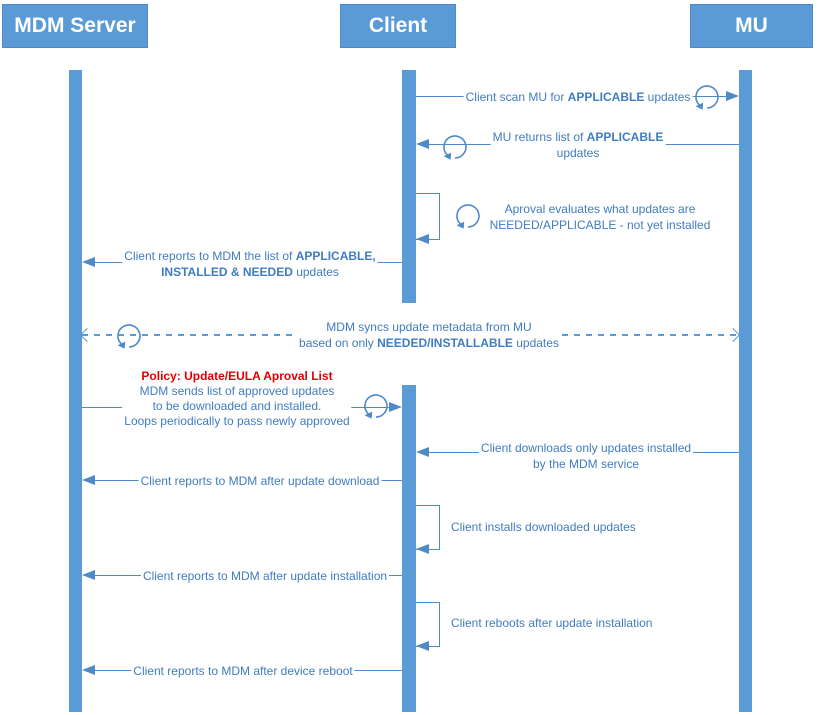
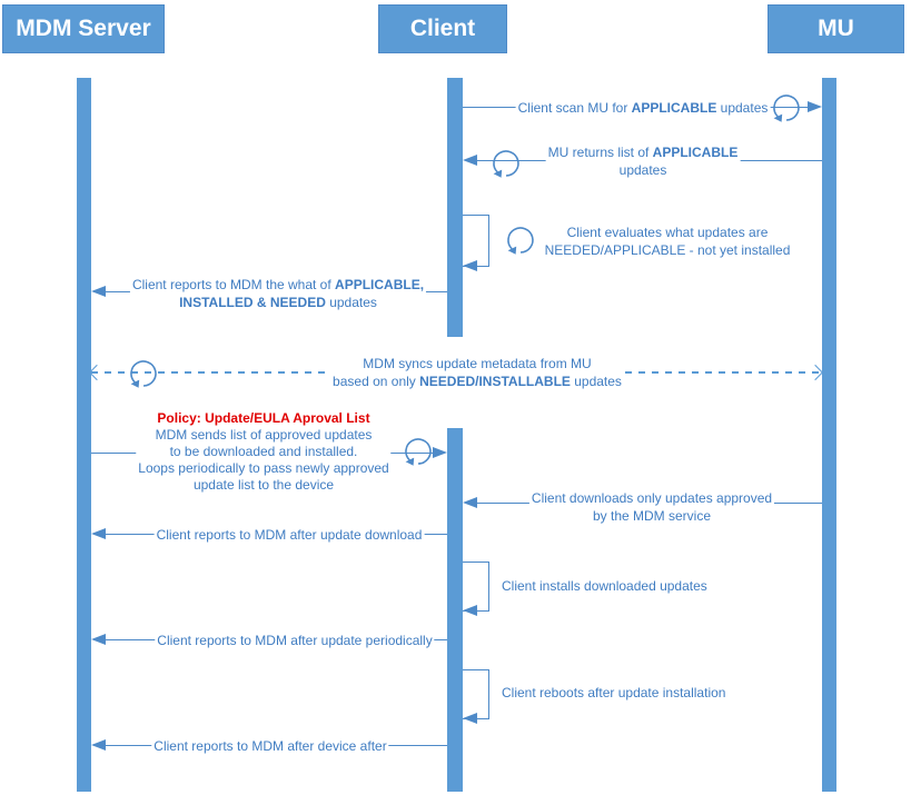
  MDM Server
  Client
  MU
  Client scan MU for APPLICABLE updates
  MU returns list of APPLICABLE
  updates
- Aproval evaluates what updates are
+ Client evaluates what updates are
  NEEDED/APPLICABLE - not yet installed
- Client reports to MDM the list of APPLICABLE,
+ Client reports to MDM the what of APPLICABLE,
  INSTALLED & NEEDED updates
  MDM syncs update metadata from MU
  based on only NEEDED/INSTALLABLE updates
  Policy: Update/EULA Aproval List
  MDM sends list of approved updates
  to be downloaded and installed.
  Loops periodically to pass newly approved
+ update list to the device
- Client downloads only updates installed
+ Client downloads only updates approved
  by the MDM service
  Client reports to MDM after update download
  Client installs downloaded updates
- Client reports to MDM after update installation
+ Client reports to MDM after update periodically
  Client reboots after update installation
- Client reports to MDM after device reboot
+ Client reports to MDM after device after
